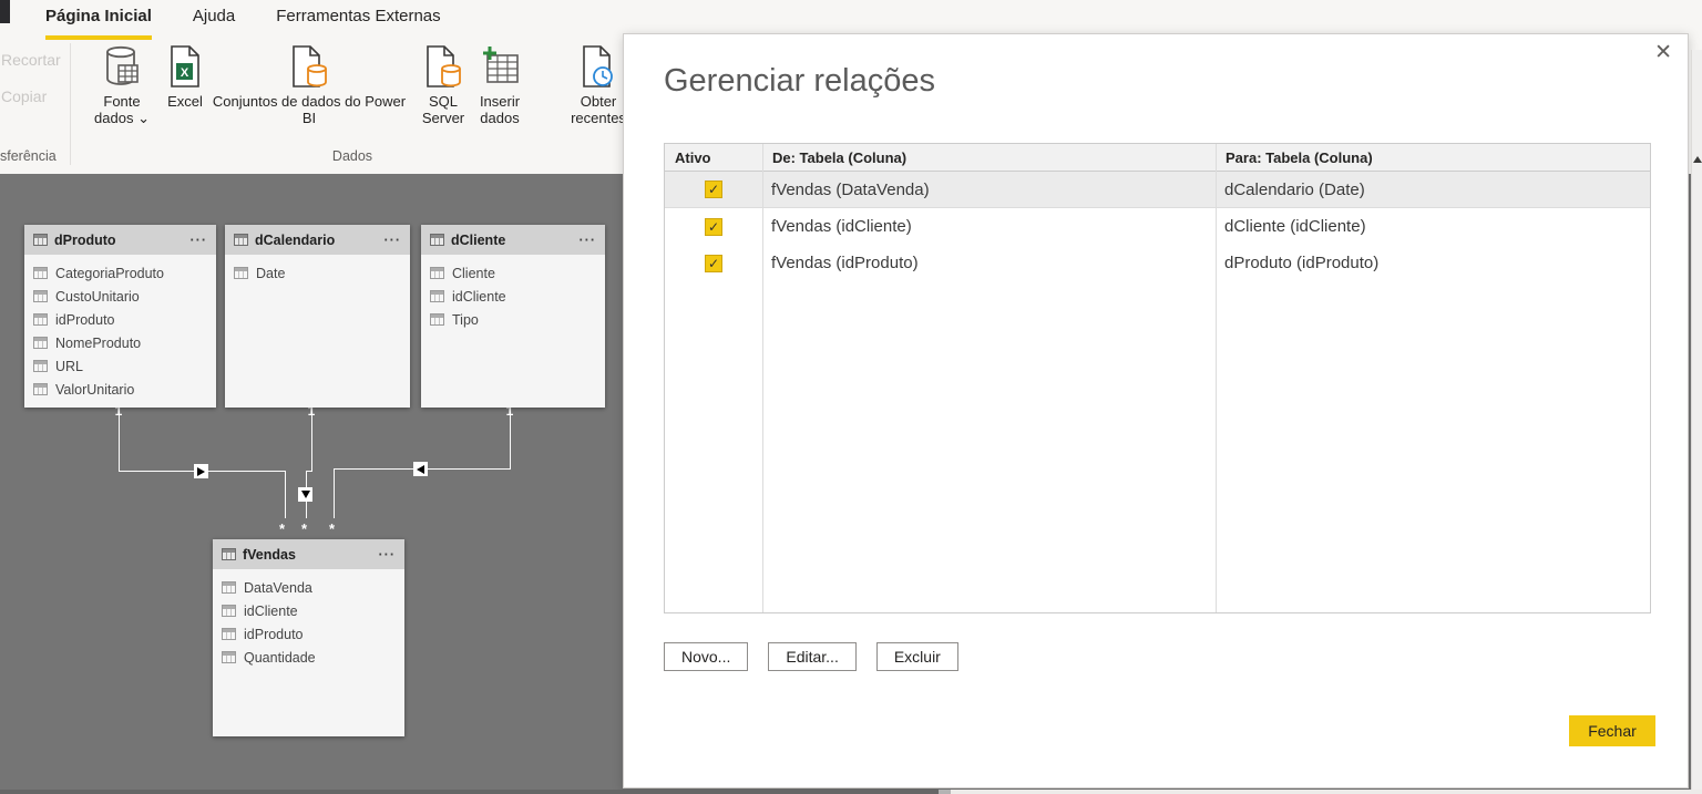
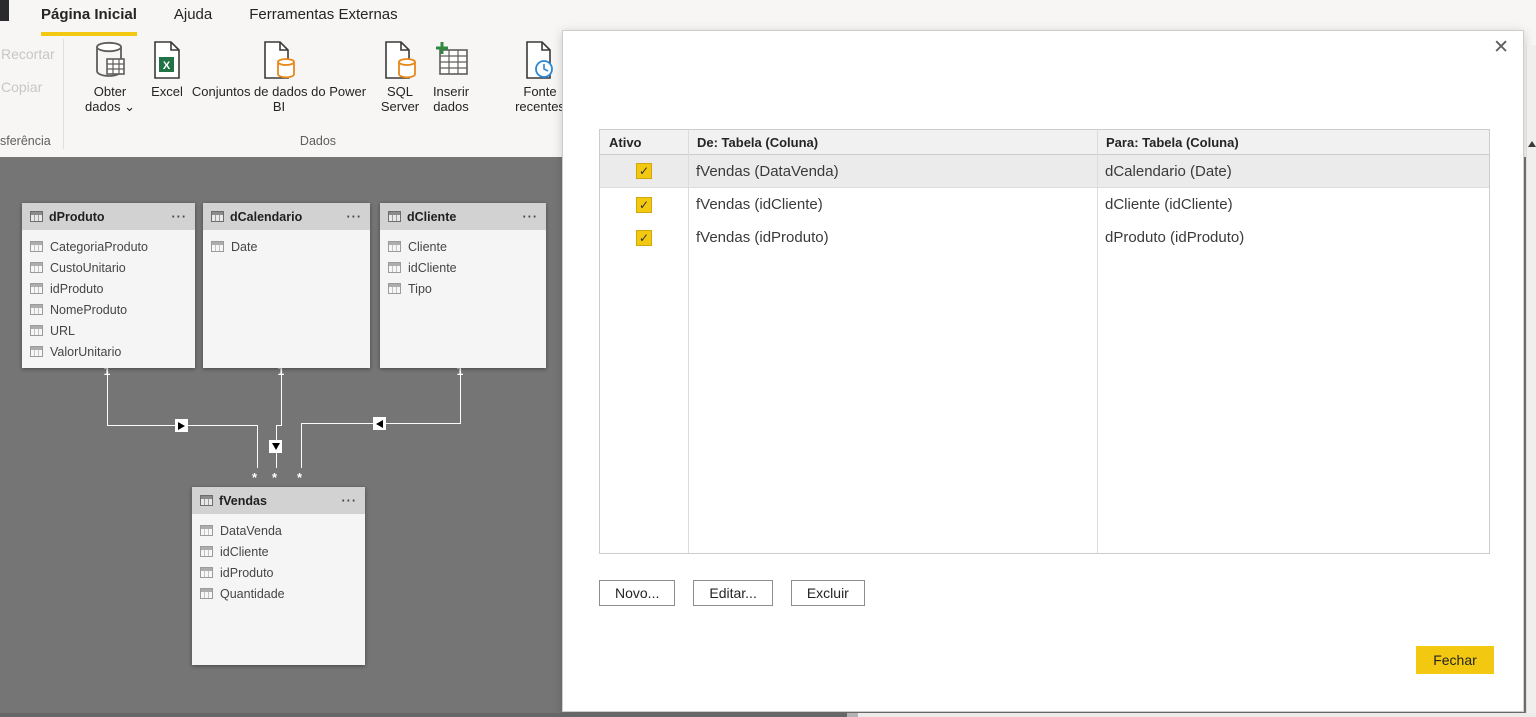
  Página Inicial
  Ajuda
  Ferramentas Externas
  Recortar
  Copiar
  sferência
  Dados
- Fonte
+ Obter
  dados ⌄
  X
  Excel
  Conjuntos de dados do Power
  BI
  SQL
  Server
  Inserir
  dados
- Obter
+ Fonte
  recente
  1
  1
  1
  *
  *
  *
  dProduto
  ···
  CategoriaProduto
  CustoUnitario
  idProduto
  NomeProduto
  URL
  ValorUnitario
  dCalendario
  ···
  Date
  dCliente
  ···
  Cliente
  idCliente
  Tipo
  fVendas
  ···
  DataVenda
  idCliente
  idProduto
  Quantidade
  ✕
- Gerenciar relações
  Ativo
  De: Tabela (Coluna)
  Para: Tabela (Coluna)
  ✓
  fVendas (DataVenda)
  dCalendario (Date)
  ✓
  fVendas (idCliente)
  dCliente (idCliente)
  ✓
  fVendas (idProduto)
  dProduto (idProduto)
  Novo...
  Editar...
  Excluir
  Fechar
